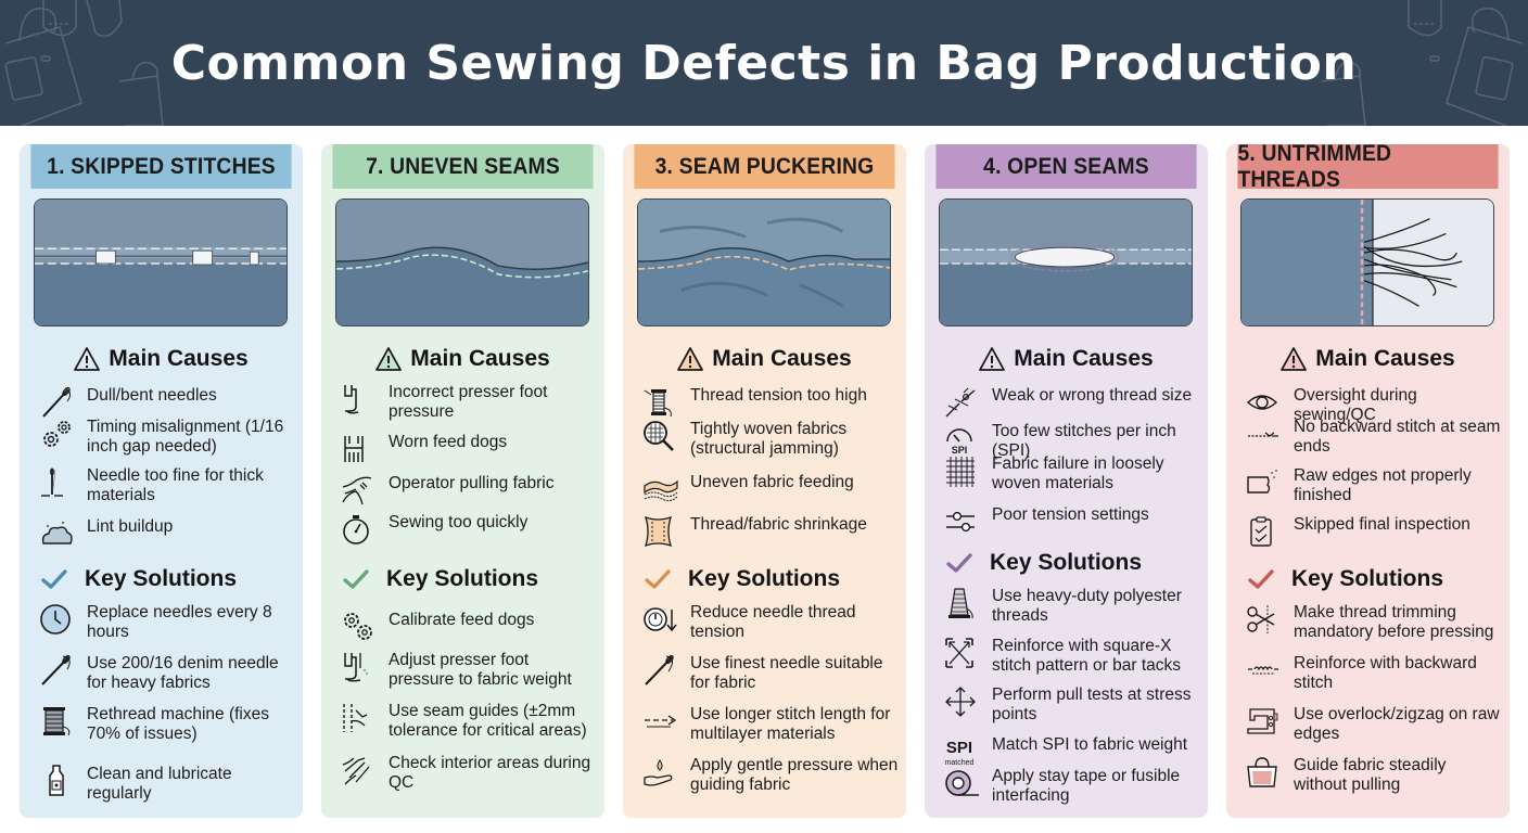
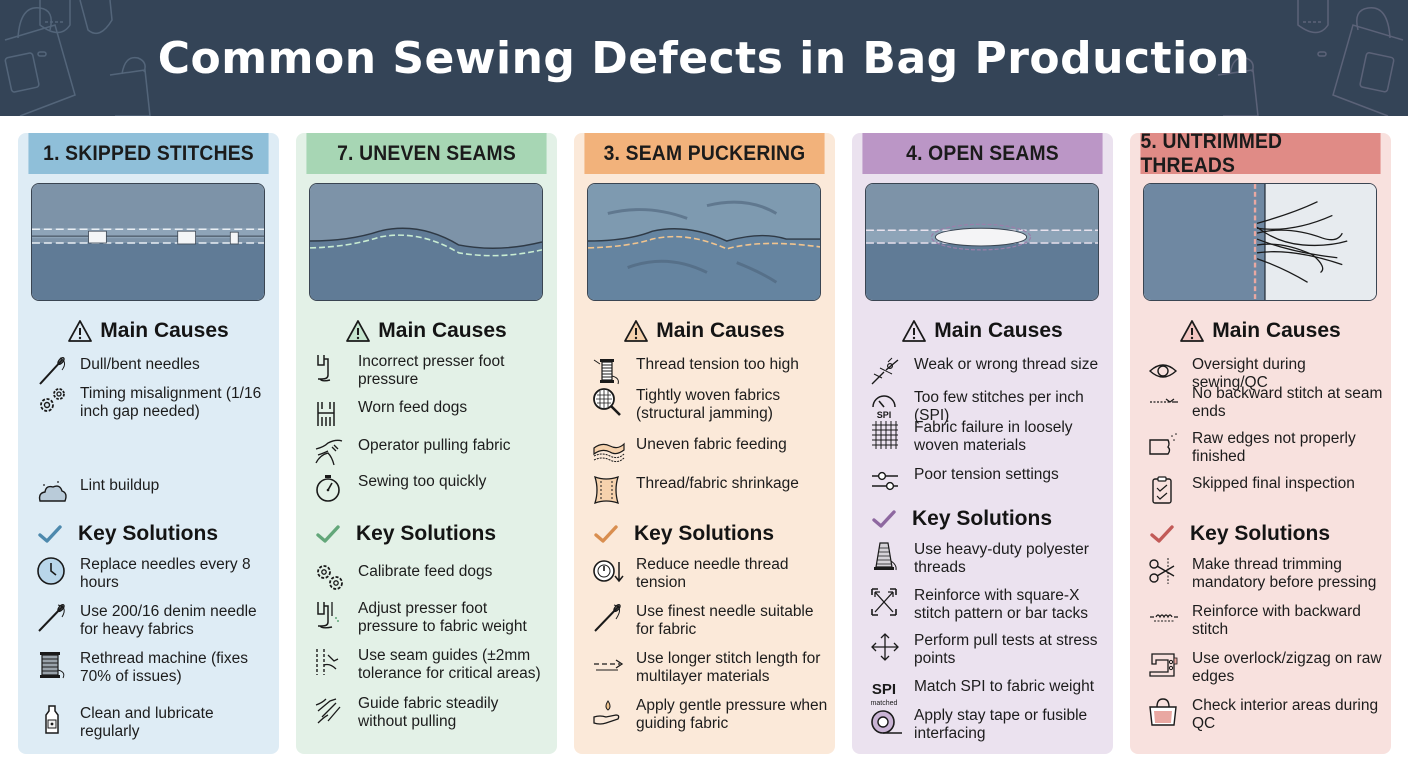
  Common Sewing Defects in Bag Production
  1. SKIPPED STITCHES
  Main Causes
  Dull/bent needles
  Timing misalignment (1/16 inch gap needed)
- Needle too fine for thick materials
  Lint buildup
  Key Solutions
  Replace needles every 8 hours
  Use 200/16 denim needle for heavy fabrics
  Rethread machine (fixes 70% of issues)
  Clean and lubricate regularly
  7. UNEVEN SEAMS
  Main Causes
  Incorrect presser foot pressure
  Worn feed dogs
  Operator pulling fabric
  Sewing too quickly
  Key Solutions
  Calibrate feed dogs
  Adjust presser foot pressure to fabric weight
  Use seam guides (±2mm tolerance for critical areas)
- Check interior areas during QC
+ Guide fabric steadily without pulling
  3. SEAM PUCKERING
  Main Causes
  Thread tension too high
  Tightly woven fabrics (structural jamming)
  Uneven fabric feeding
  Thread/fabric shrinkage
  Key Solutions
  Reduce needle thread tension
  Use finest needle suitable for fabric
  Use longer stitch length for multilayer materials
  Apply gentle pressure when guiding fabric
  4. OPEN SEAMS
  Main Causes
  Weak or wrong thread size
  SPI
  Too few stitches per inch (SPI)
  Fabric failure in loosely woven materials
  Poor tension settings
  Key Solutions
  Use heavy-duty polyester threads
  Reinforce with square-X stitch pattern or bar tacks
  Perform pull tests at stress points
  SPI
  Match SPI to fabric weight
  Apply stay tape or fusible interfacing
  5. UNTRIMMED THREADS
  Main Causes
  Oversight during sewing/QC
  No backward stitch at seam ends
  Raw edges not properly finished
  Skipped final inspection
  Key Solutions
  Make thread trimming mandatory before pressing
  Reinforce with backward stitch
  Use overlock/zigzag on raw edges
- Guide fabric steadily without pulling
+ Check interior areas during QC
